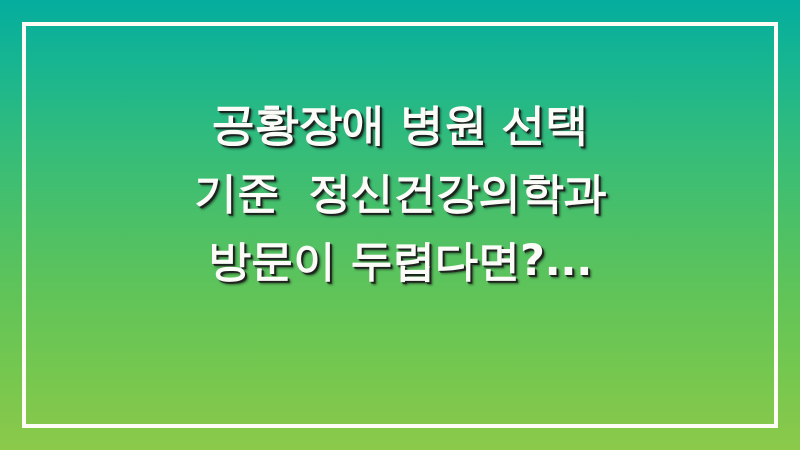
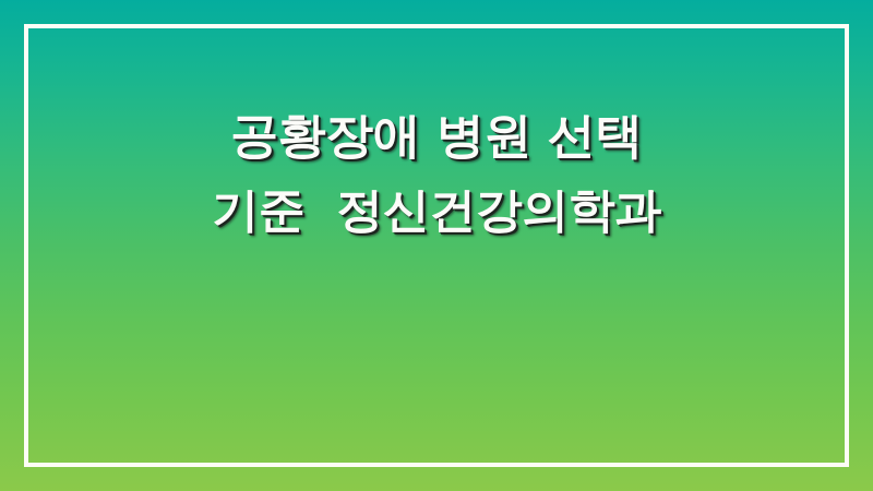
  공황장애 병원 선택
  기준 정신건강의학과
- 방문이 두렵다면?...
